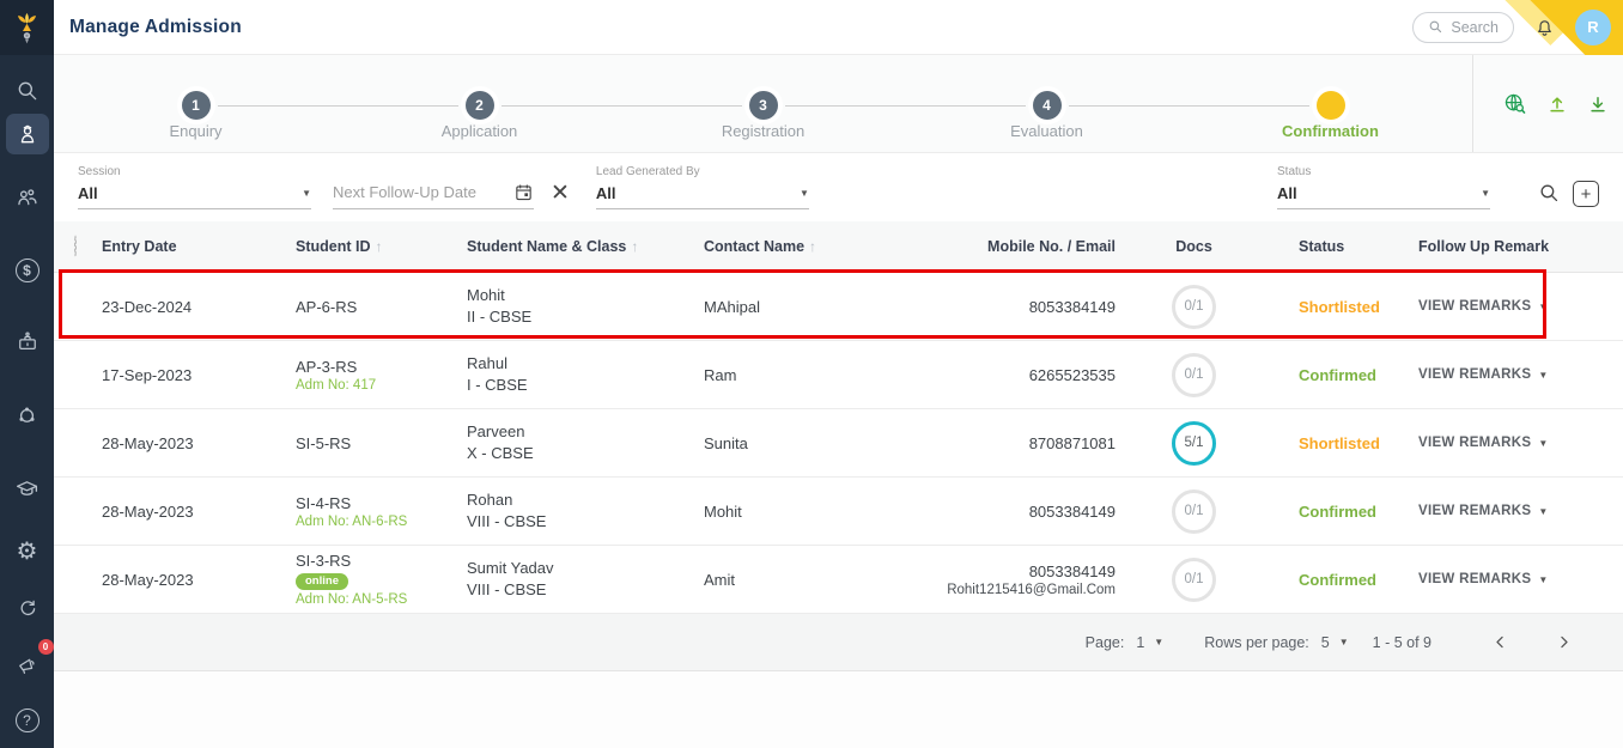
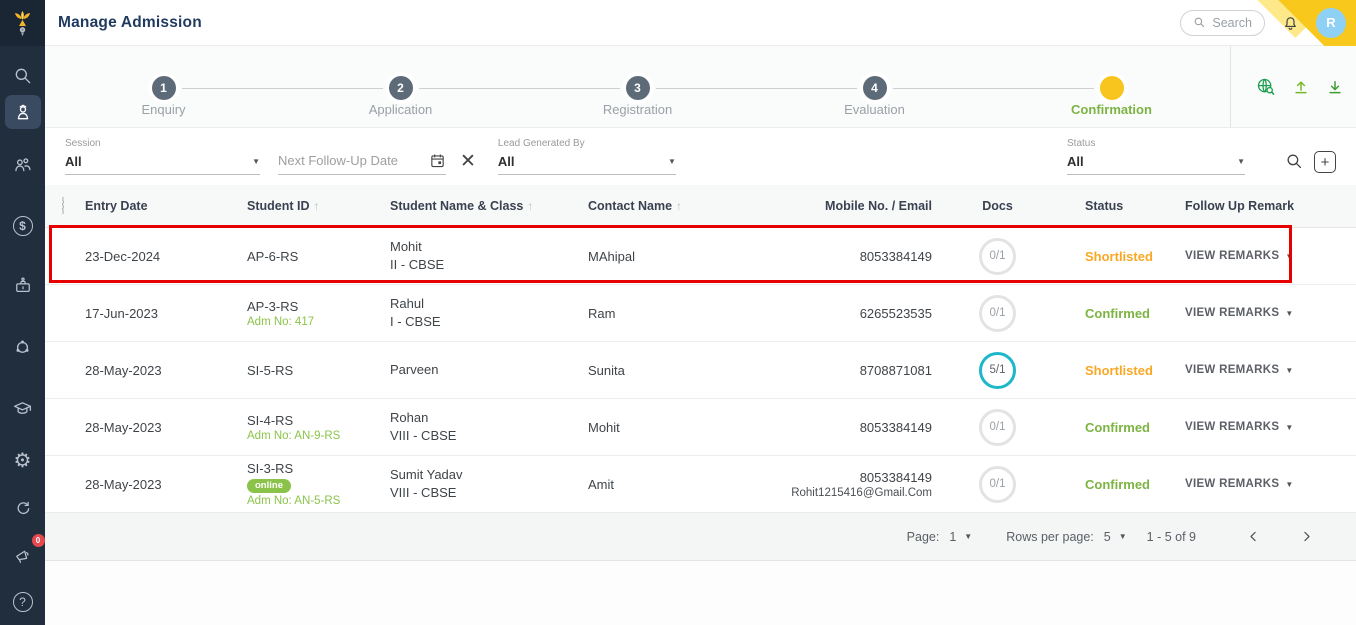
  $
  ⚙
  0
  ?
  Manage Admission
  Search
  R
  1
  Enquiry
  2
  Application
  3
  Registration
  4
  Evaluation
  Confirmation
  Session
  All
  ▼
  Next Follow-Up Date
  ✕
  Lead Generated By
  All
  ▼
  Status
  All
  ▼
  +
  Entry Date
  Student ID ↑
  Student Name & Class ↑
  Contact Name ↑
  Mobile No. / Email
  Docs
  Status
  Follow Up Remark
  23-Dec-2024
  AP-6-RS
  Mohit
  II - CBSE
  MAhipal
  8053384149
  0/1
  Shortlisted
  VIEW REMARKS ▼
- 17-Sep-2023
+ 17-Jun-2023
  AP-3-RS
  Adm No: 417
  Rahul
  I - CBSE
  Ram
  6265523535
  0/1
  Confirmed
  VIEW REMARKS ▼
  28-May-2023
  SI-5-RS
  Parveen
- X - CBSE
  Sunita
  8708871081
  5/1
  Shortlisted
  VIEW REMARKS ▼
  28-May-2023
  SI-4-RS
- Adm No: AN-6-RS
+ Adm No: AN-9-RS
  Rohan
  VIII - CBSE
  Mohit
  8053384149
  0/1
  Confirmed
  VIEW REMARKS ▼
  28-May-2023
  SI-3-RS
  online
  Adm No: AN-5-RS
  Sumit Yadav
  VIII - CBSE
  Amit
  8053384149
  Rohit1215416@Gmail.Com
  0/1
  Confirmed
  VIEW REMARKS ▼
  Page:
  1
  ▼
  Rows per page:
  5
  ▼
  1 - 5 of 9
